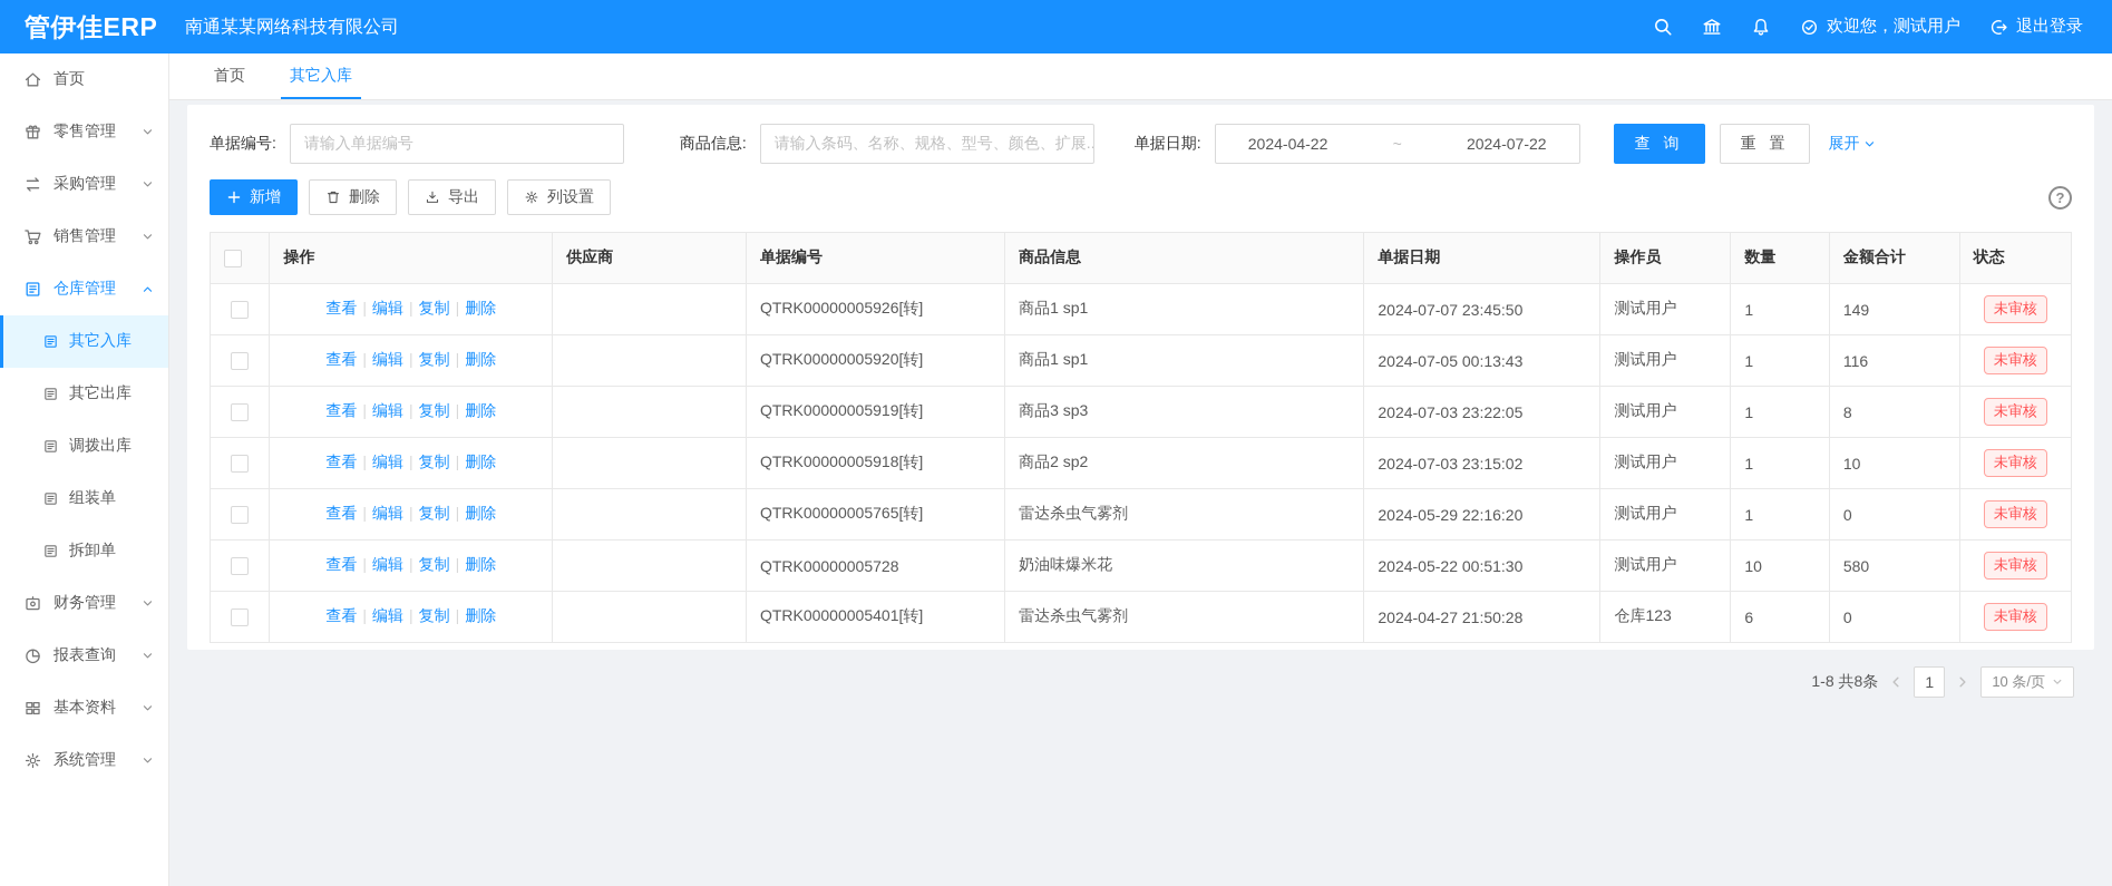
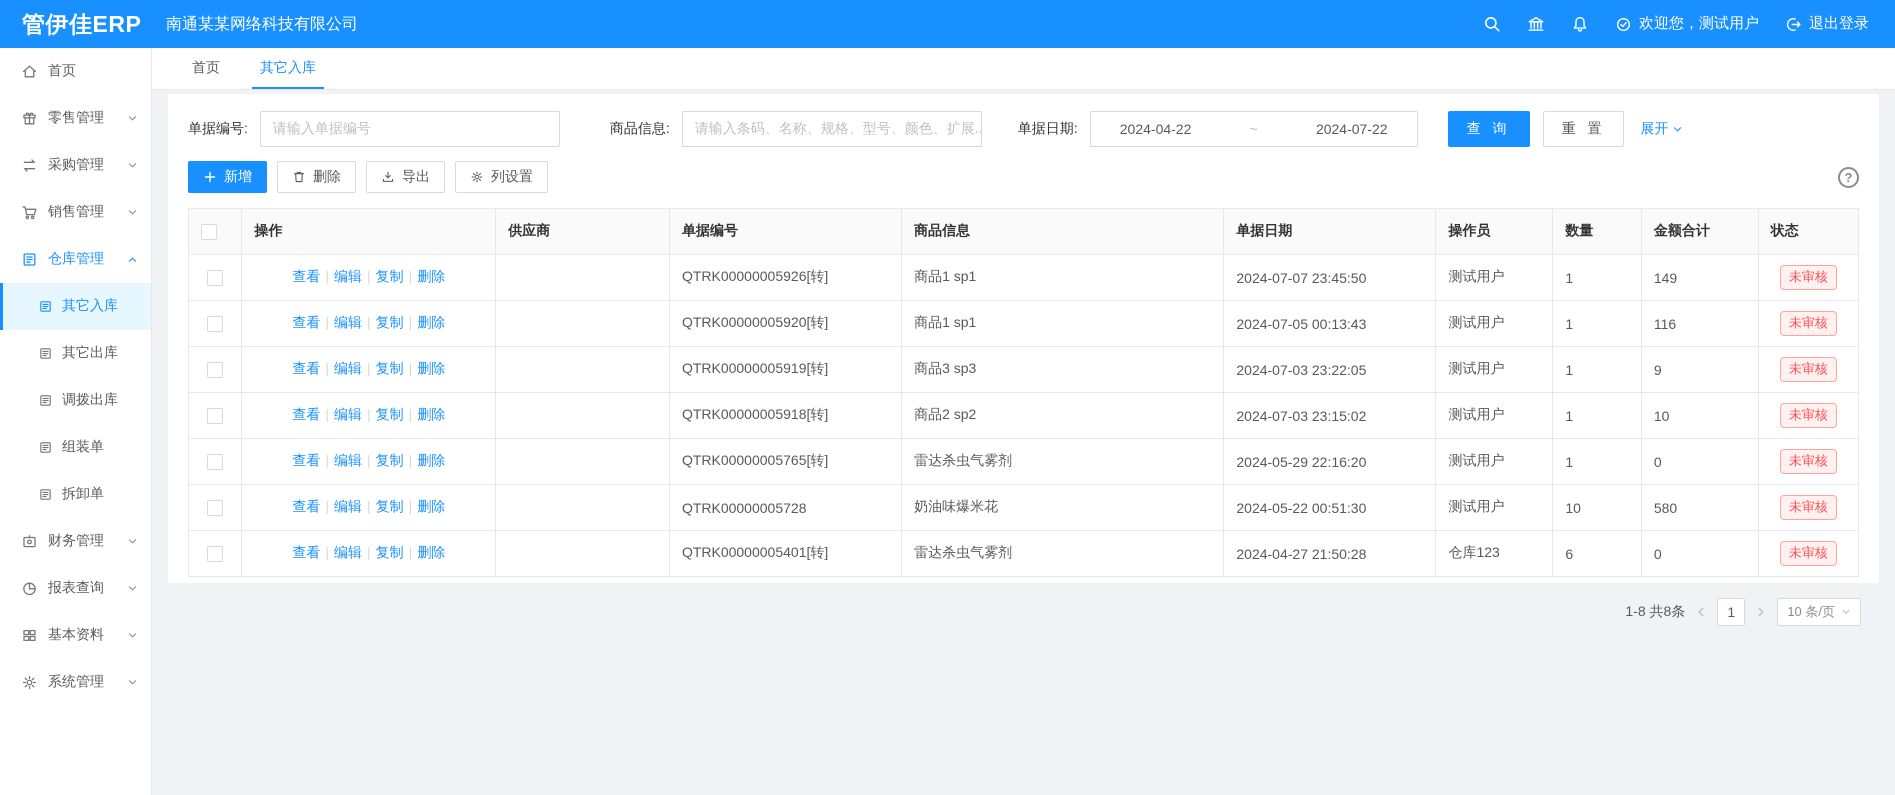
  管伊佳ERP
  南通某某网络科技有限公司
  欢迎您，测试用户
  退出登录
  首页
  零售管理
  采购管理
  销售管理
  仓库管理
  其它入库
  其它出库
  调拨出库
  组装单
  拆卸单
  财务管理
  报表查询
  基本资料
  系统管理
  首页
  其它入库
  单据编号:
  请输入单据编号
  商品信息:
  请输入条码、名称、规格、型号、颜色、扩展..
  单据日期:
  2024-04-22
  ~
  2024-07-22
  查 询
  重 置
  展开
  新增
  删除
  导出
  列设置
  ?
  	操作	供应商	单据编号	商品信息	单据日期	操作员	数量	金额合计	状态
  	查看 | 编辑 | 复制 | 删除		QTRK00000005926[转]	商品1 sp1	2024-07-07 23:45:50	测试用户	1	149	未审核
  	查看 | 编辑 | 复制 | 删除		QTRK00000005920[转]	商品1 sp1	2024-07-05 00:13:43	测试用户	1	116	未审核
- 	查看 | 编辑 | 复制 | 删除		QTRK00000005919[转]	商品3 sp3	2024-07-03 23:22:05	测试用户	1	8	未审核
+ 	查看 | 编辑 | 复制 | 删除		QTRK00000005919[转]	商品3 sp3	2024-07-03 23:22:05	测试用户	1	9	未审核
  	查看 | 编辑 | 复制 | 删除		QTRK00000005918[转]	商品2 sp2	2024-07-03 23:15:02	测试用户	1	10	未审核
  	查看 | 编辑 | 复制 | 删除		QTRK00000005765[转]	雷达杀虫气雾剂	2024-05-29 22:16:20	测试用户	1	0	未审核
  	查看 | 编辑 | 复制 | 删除		QTRK00000005728	奶油味爆米花	2024-05-22 00:51:30	测试用户	10	580	未审核
  	查看 | 编辑 | 复制 | 删除		QTRK00000005401[转]	雷达杀虫气雾剂	2024-04-27 21:50:28	仓库123	6	0	未审核
  1-8 共8条
  1
  10 条/页
